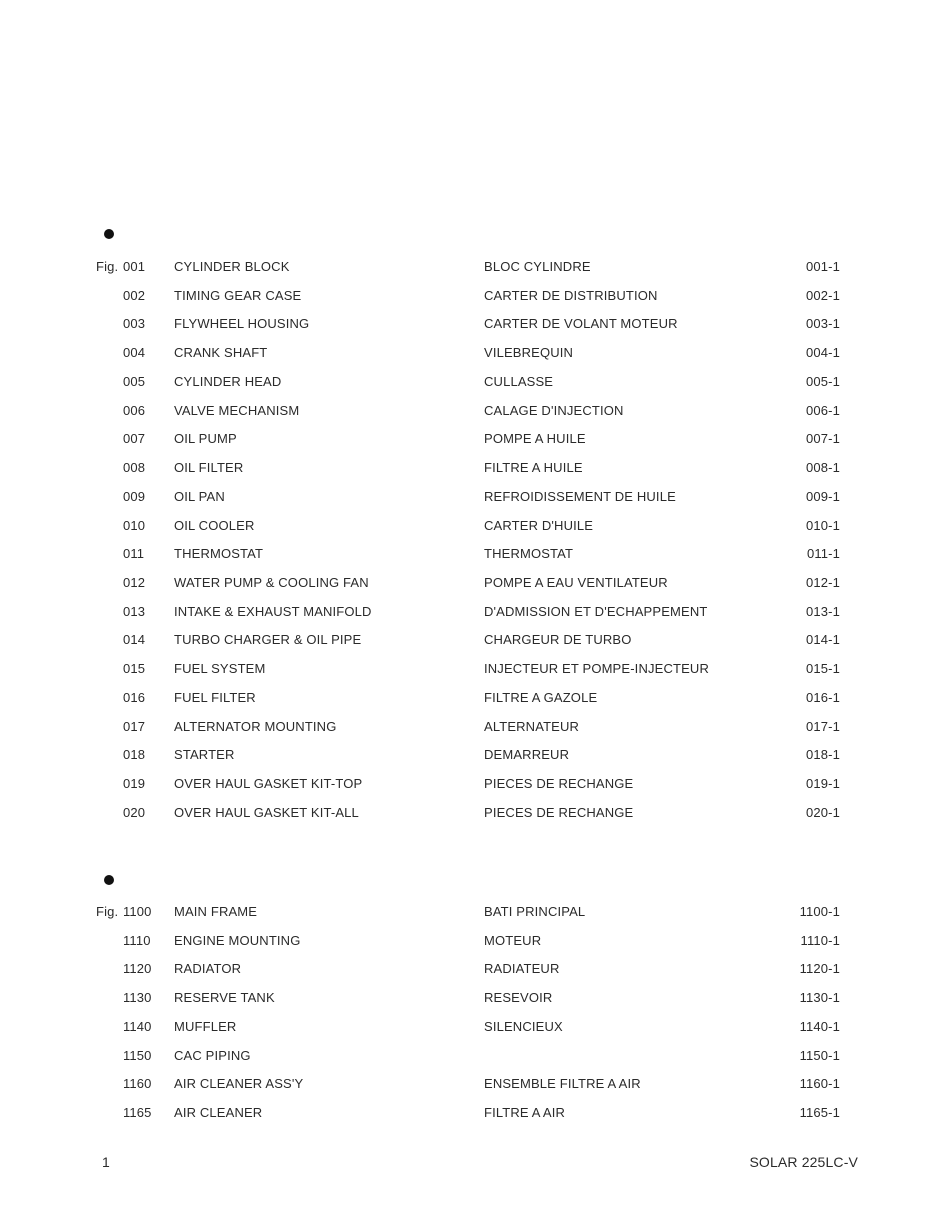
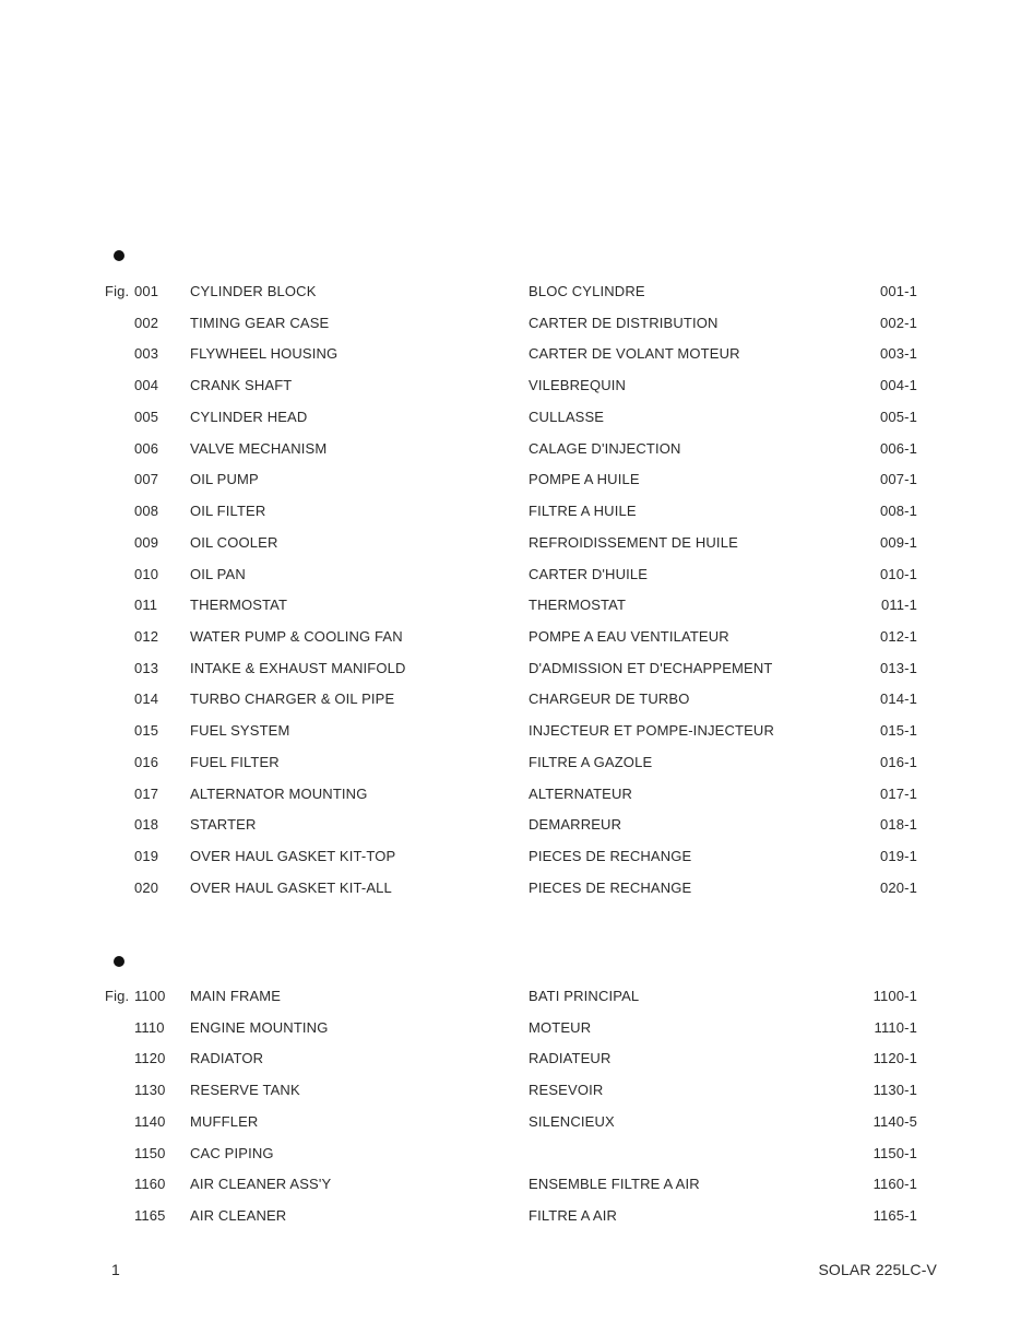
  Fig.
  001
  CYLINDER BLOCK
  BLOC CYLINDRE
  001-1
  002
  TIMING GEAR CASE
  CARTER DE DISTRIBUTION
  002-1
  003
  FLYWHEEL HOUSING
  CARTER DE VOLANT MOTEUR
  003-1
  004
  CRANK SHAFT
  VILEBREQUIN
  004-1
  005
  CYLINDER HEAD
  CULLASSE
  005-1
  006
  VALVE MECHANISM
  CALAGE D'INJECTION
  006-1
  007
  OIL PUMP
  POMPE A HUILE
  007-1
  008
  OIL FILTER
  FILTRE A HUILE
  008-1
  009
- OIL PAN
+ OIL COOLER
  REFROIDISSEMENT DE HUILE
  009-1
  010
- OIL COOLER
+ OIL PAN
  CARTER D'HUILE
  010-1
  011
  THERMOSTAT
  THERMOSTAT
  011-1
  012
  WATER PUMP & COOLING FAN
  POMPE A EAU VENTILATEUR
  012-1
  013
  INTAKE & EXHAUST MANIFOLD
  D'ADMISSION ET D'ECHAPPEMENT
  013-1
  014
  TURBO CHARGER & OIL PIPE
  CHARGEUR DE TURBO
  014-1
  015
  FUEL SYSTEM
  INJECTEUR ET POMPE-INJECTEUR
  015-1
  016
  FUEL FILTER
  FILTRE A GAZOLE
  016-1
  017
  ALTERNATOR MOUNTING
  ALTERNATEUR
  017-1
  018
  STARTER
  DEMARREUR
  018-1
  019
  OVER HAUL GASKET KIT-TOP
  PIECES DE RECHANGE
  019-1
  020
  OVER HAUL GASKET KIT-ALL
  PIECES DE RECHANGE
  020-1
  Fig.
  1100
  MAIN FRAME
  BATI PRINCIPAL
  1100-1
  1110
  ENGINE MOUNTING
  MOTEUR
  1110-1
  1120
  RADIATOR
  RADIATEUR
  1120-1
  1130
  RESERVE TANK
  RESEVOIR
  1130-1
  1140
  MUFFLER
  SILENCIEUX
- 1140-1
+ 1140-5
  1150
  CAC PIPING
  1150-1
  1160
  AIR CLEANER ASS'Y
  ENSEMBLE FILTRE A AIR
  1160-1
  1165
  AIR CLEANER
  FILTRE A AIR
  1165-1
  1
  SOLAR 225LC-V
